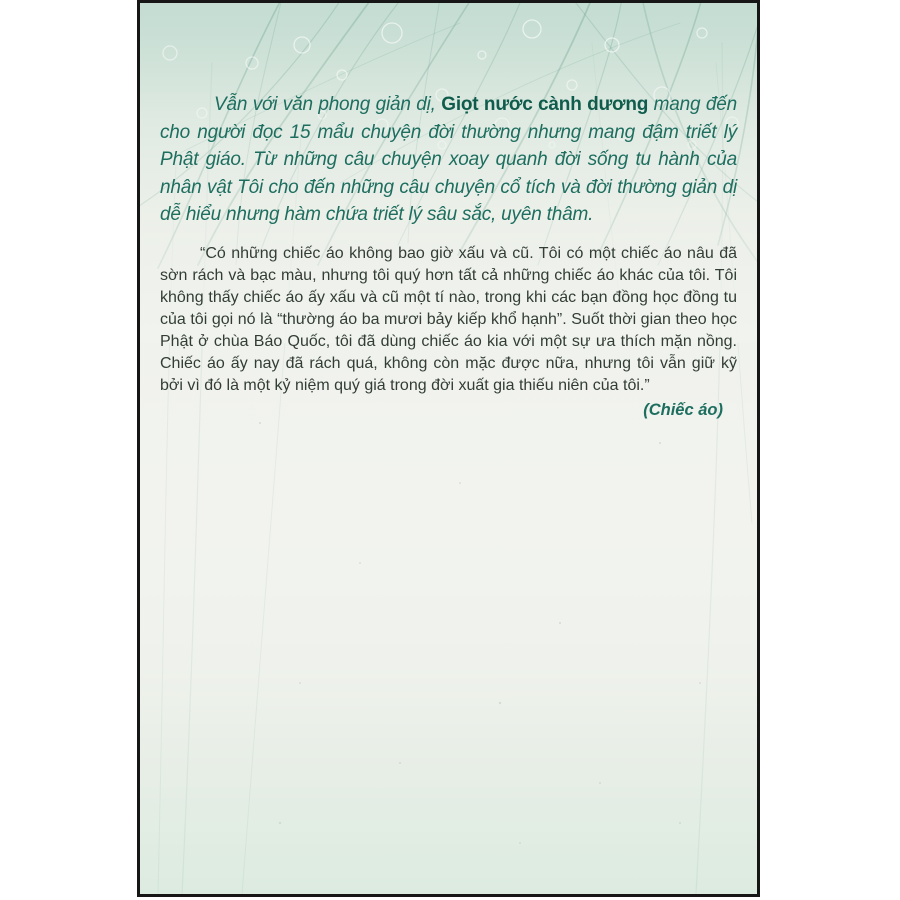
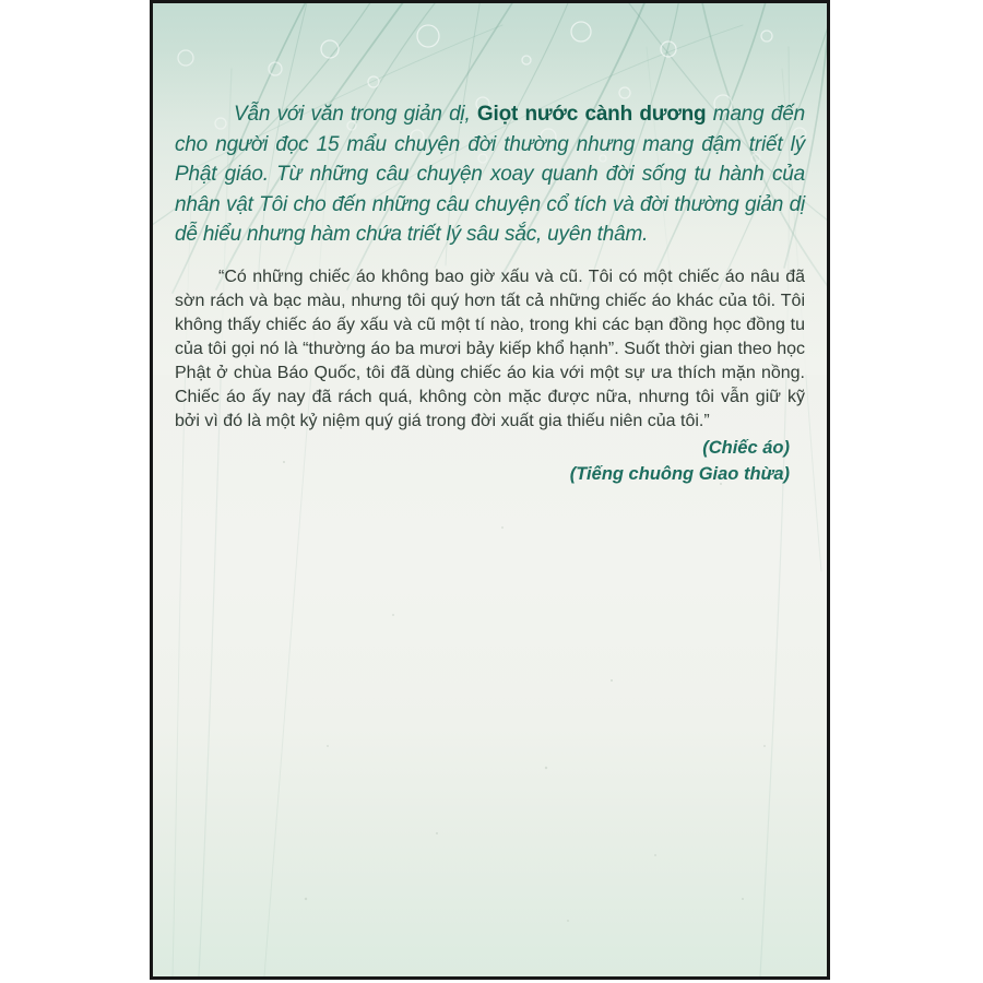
- Vẫn với văn phong giản dị, Giọt nước cành dương mang đến cho người đọc 15 mẩu chuyện đời thường nhưng mang đậm triết lý Phật giáo. Từ những câu chuyện xoay quanh đời sống tu hành của nhân vật Tôi cho đến những câu chuyện cổ tích và đời thường giản dị dễ hiểu nhưng hàm chứa triết lý sâu sắc, uyên thâm.
+ Vẫn với văn trong giản dị, Giọt nước cành dương mang đến cho người đọc 15 mẩu chuyện đời thường nhưng mang đậm triết lý Phật giáo. Từ những câu chuyện xoay quanh đời sống tu hành của nhân vật Tôi cho đến những câu chuyện cổ tích và đời thường giản dị dễ hiểu nhưng hàm chứa triết lý sâu sắc, uyên thâm.
  “Có những chiếc áo không bao giờ xấu và cũ. Tôi có một chiếc áo nâu đã sờn rách và bạc màu, nhưng tôi quý hơn tất cả những chiếc áo khác của tôi. Tôi không thấy chiếc áo ấy xấu và cũ một tí nào, trong khi các bạn đồng học đồng tu của tôi gọi nó là “thường áo ba mươi bảy kiếp khổ hạnh”. Suốt thời gian theo học Phật ở chùa Báo Quốc, tôi đã dùng chiếc áo kia với một sự ưa thích mặn nồng. Chiếc áo ấy nay đã rách quá, không còn mặc được nữa, nhưng tôi vẫn giữ kỹ bởi vì đó là một kỷ niệm quý giá trong đời xuất gia thiếu niên của tôi.”
  (Chiếc áo)
+ (Tiếng chuông Giao thừa)
